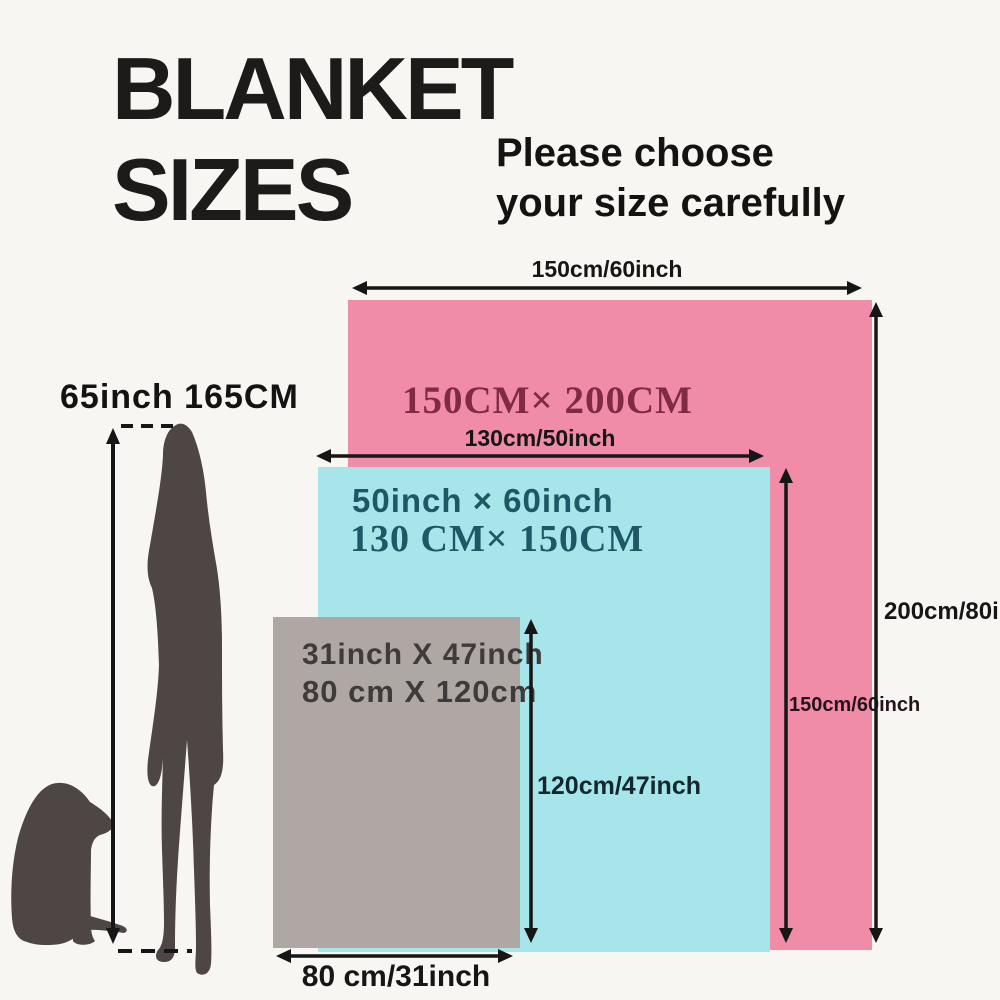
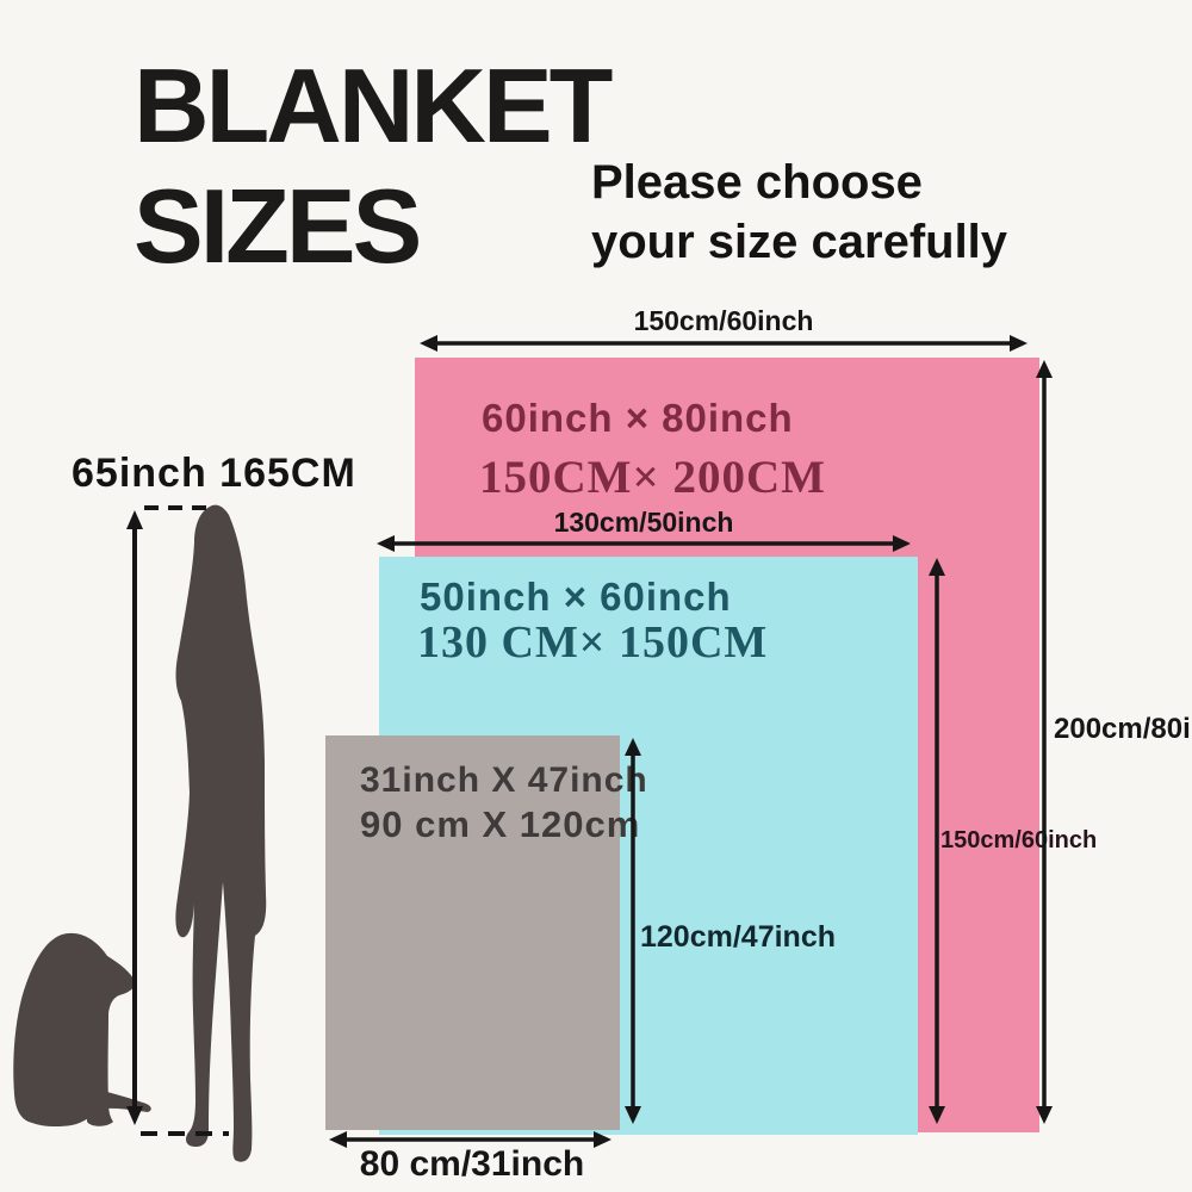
  BLANKET
  SIZES
  Please choose
  your size carefully
+ 60inch × 80inch
  150CM× 200CM
  50inch × 60inch
  130 CM× 150CM
  31inch X 47inch
- 80 cm X 120cm
+ 90 cm X 120cm
  150cm/60inch
  130cm/50inch
  80 cm/31inch
  200cm/80i
  150cm/60inch
  120cm/47inch
  65inch 165CM
